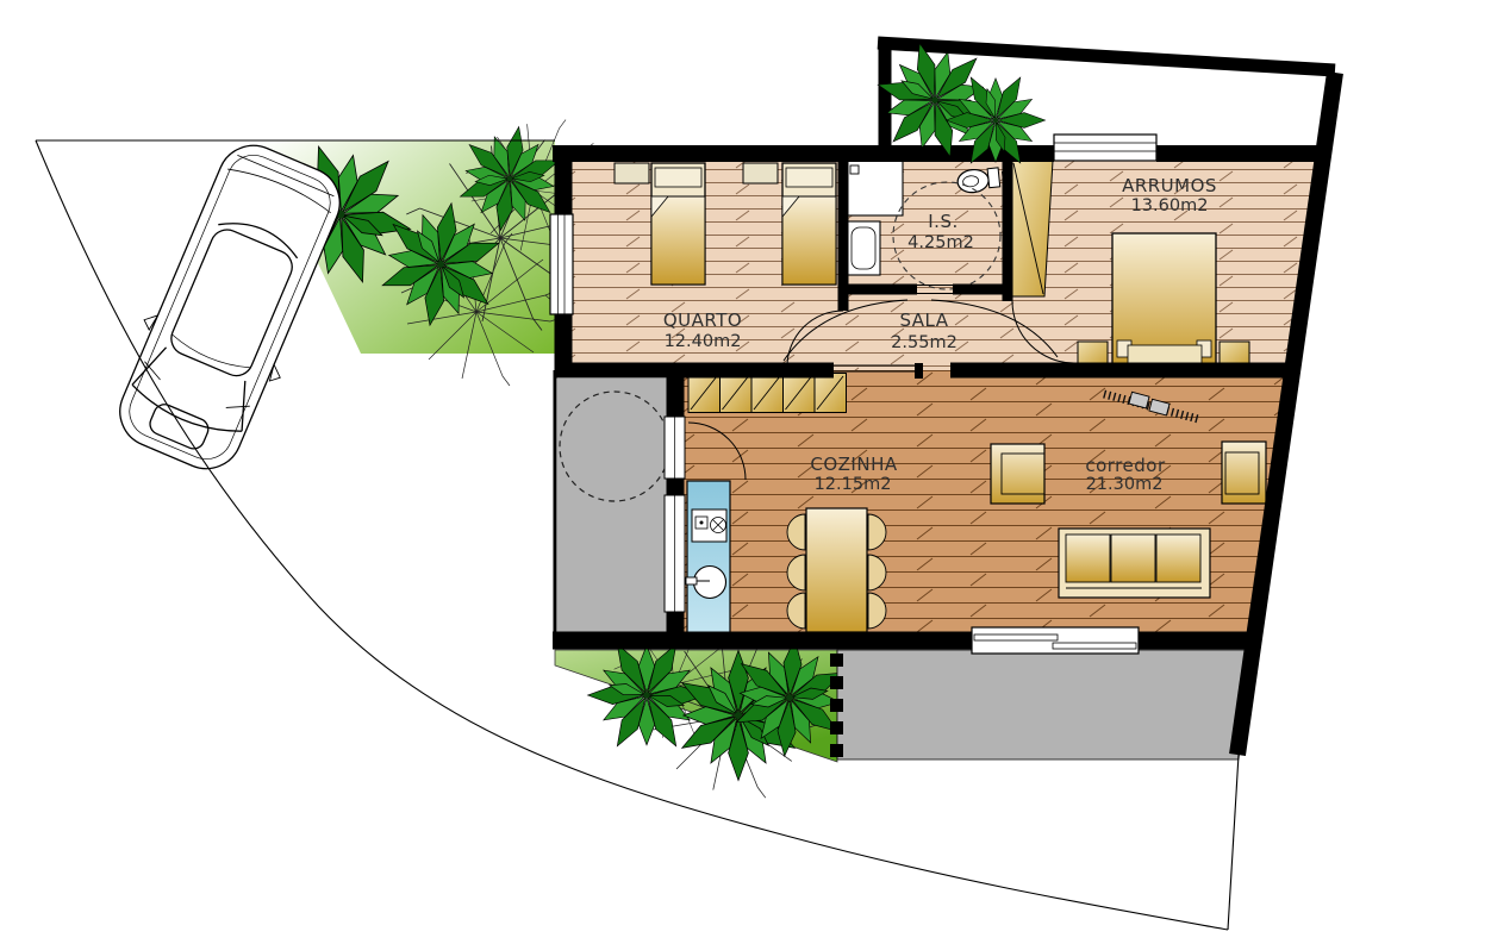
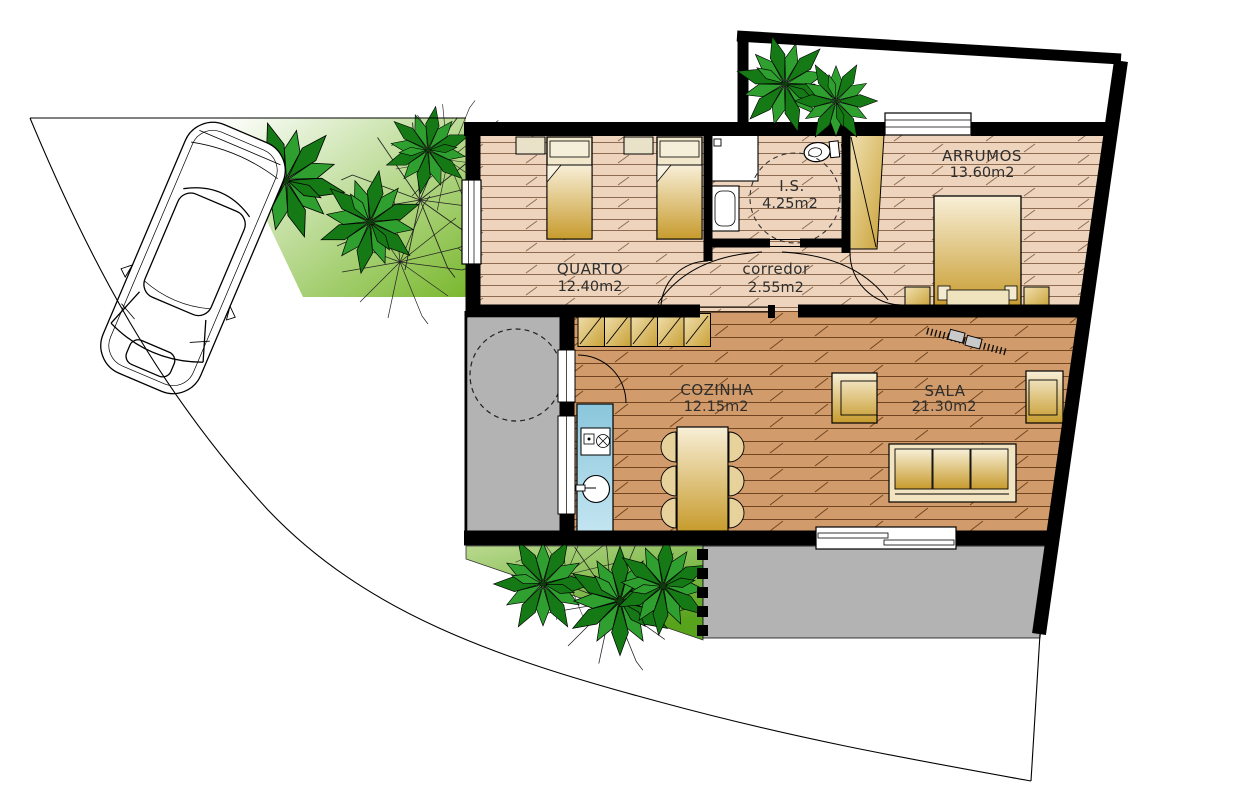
  QUARTO
  12.40m2
  I.S.
  4.25m2
- SALA
+ corredor
  2.55m2
  ARRUMOS
  13.60m2
  COZINHA
  12.15m2
- corredor
+ SALA
  21.30m2
